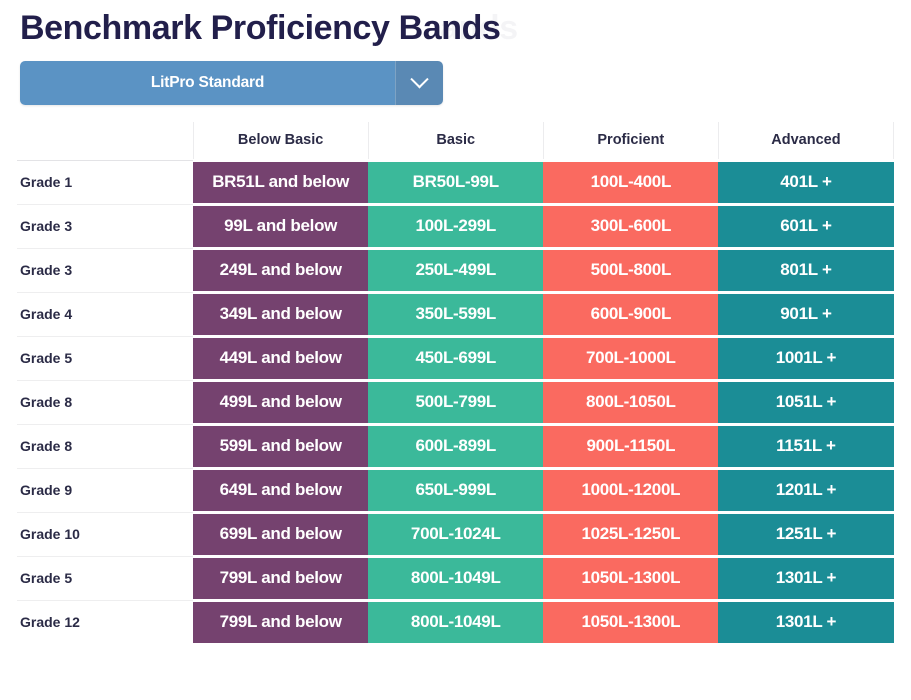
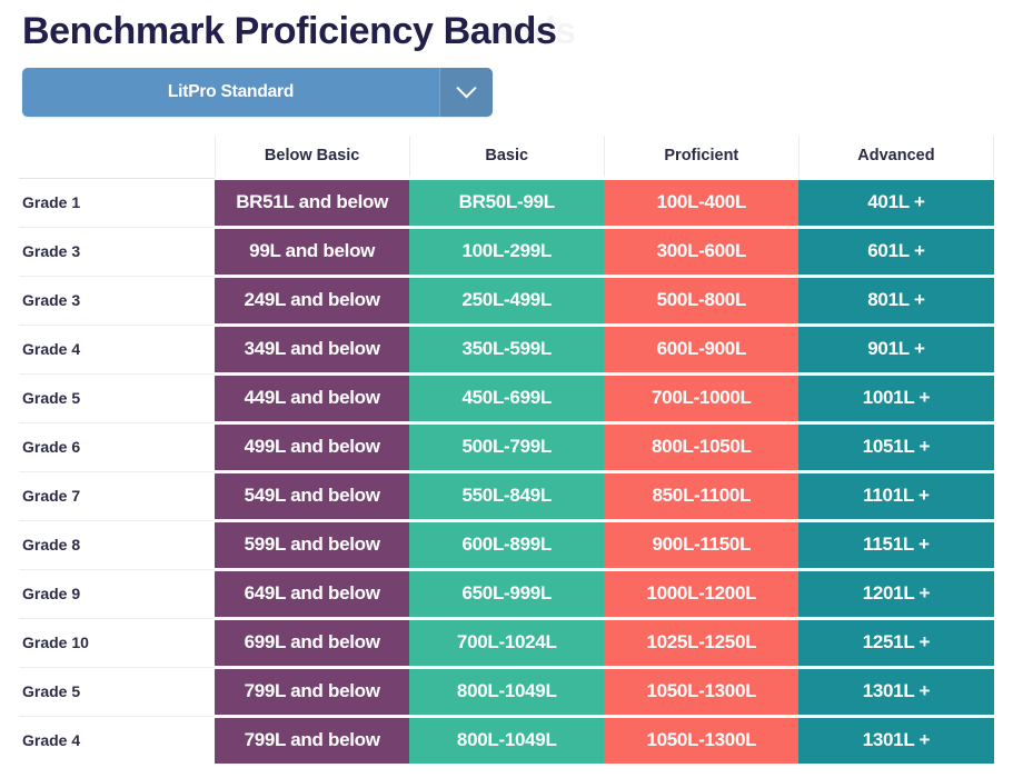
  ands
  Benchmark Proficiency Bands
  LitPro Standard
  	Below Basic	Basic	Proficient	Advanced
  Grade 1	BR51L and below	BR50L-99L	100L-400L	401L +
  Grade 3	99L and below	100L-299L	300L-600L	601L +
  Grade 3	249L and below	250L-499L	500L-800L	801L +
  Grade 4	349L and below	350L-599L	600L-900L	901L +
  Grade 5	449L and below	450L-699L	700L-1000L	1001L +
- Grade 8	499L and below	500L-799L	800L-1050L	1051L +
+ Grade 6	499L and below	500L-799L	800L-1050L	1051L +
+ Grade 7	549L and below	550L-849L	850L-1100L	1101L +
  Grade 8	599L and below	600L-899L	900L-1150L	1151L +
  Grade 9	649L and below	650L-999L	1000L-1200L	1201L +
  Grade 10	699L and below	700L-1024L	1025L-1250L	1251L +
  Grade 5	799L and below	800L-1049L	1050L-1300L	1301L +
- Grade 12	799L and below	800L-1049L	1050L-1300L	1301L +
+ Grade 4	799L and below	800L-1049L	1050L-1300L	1301L +
